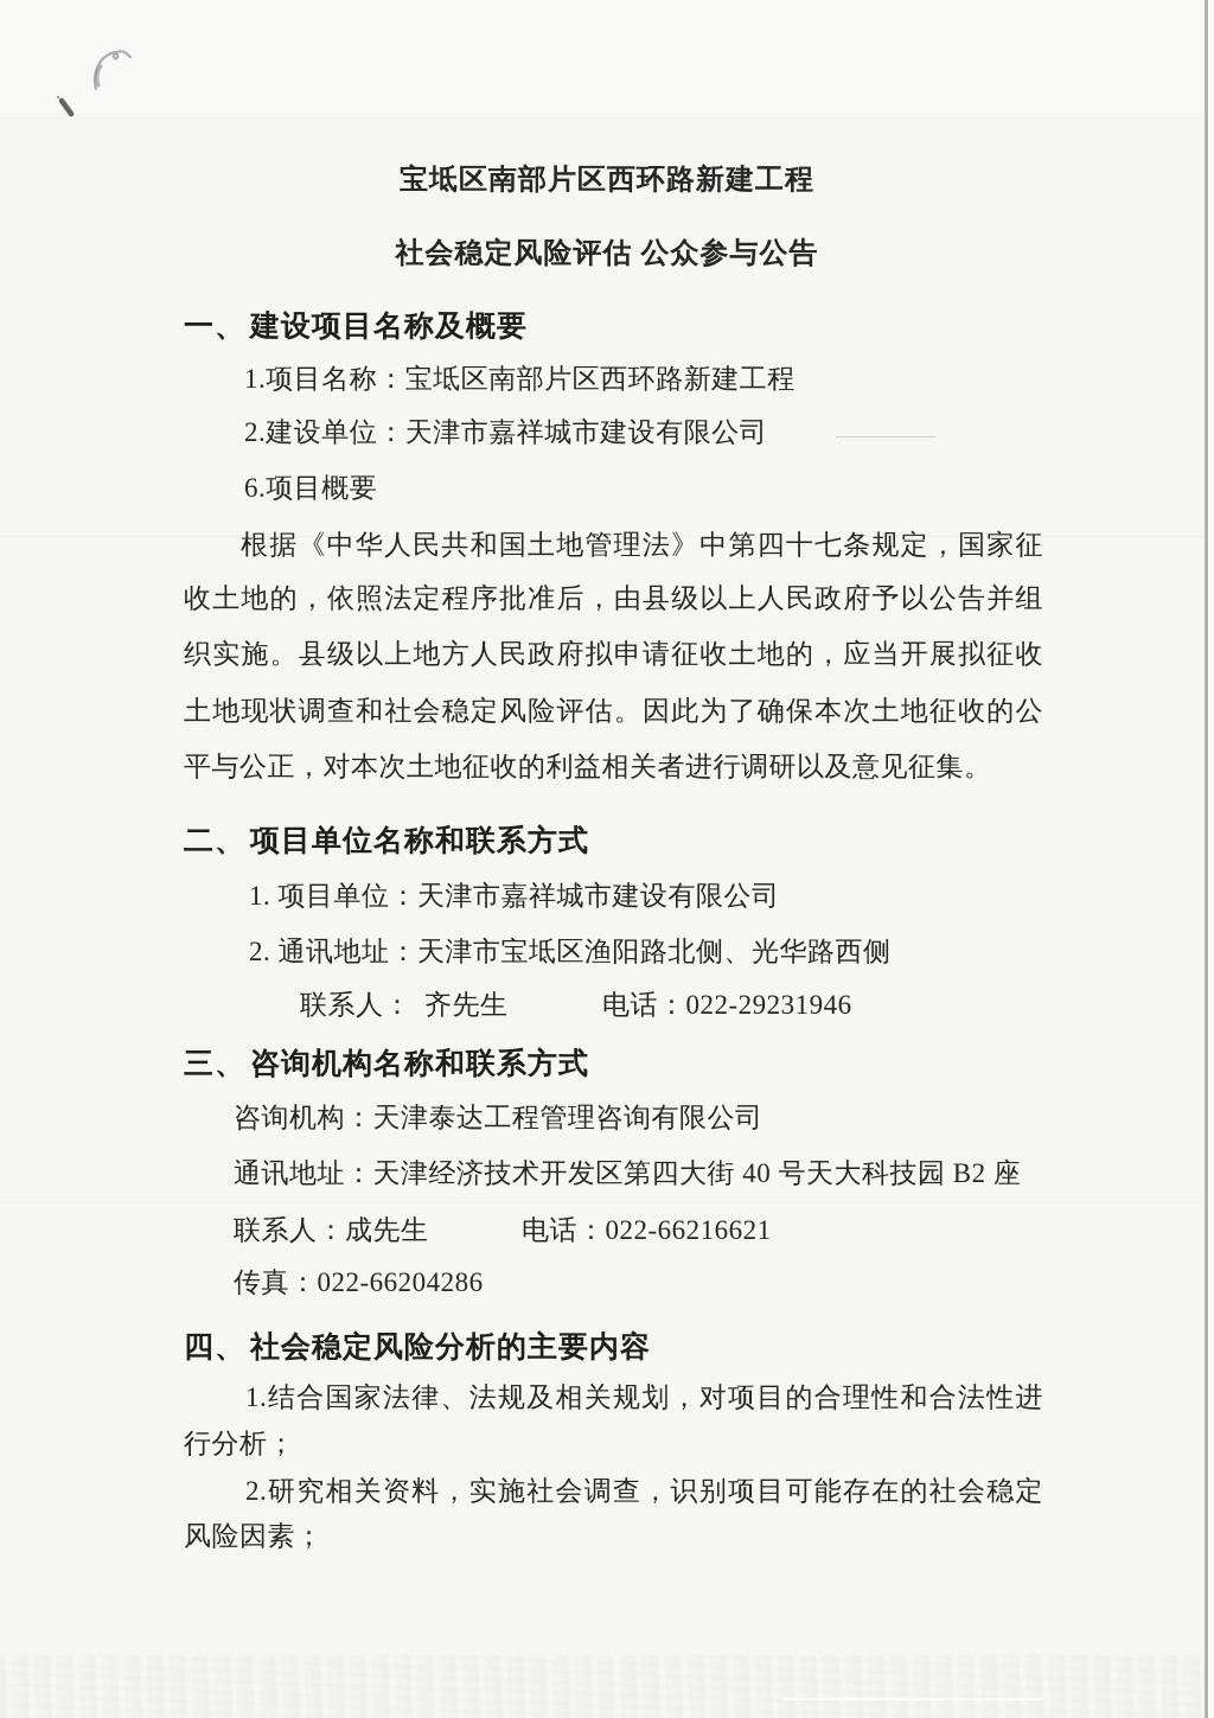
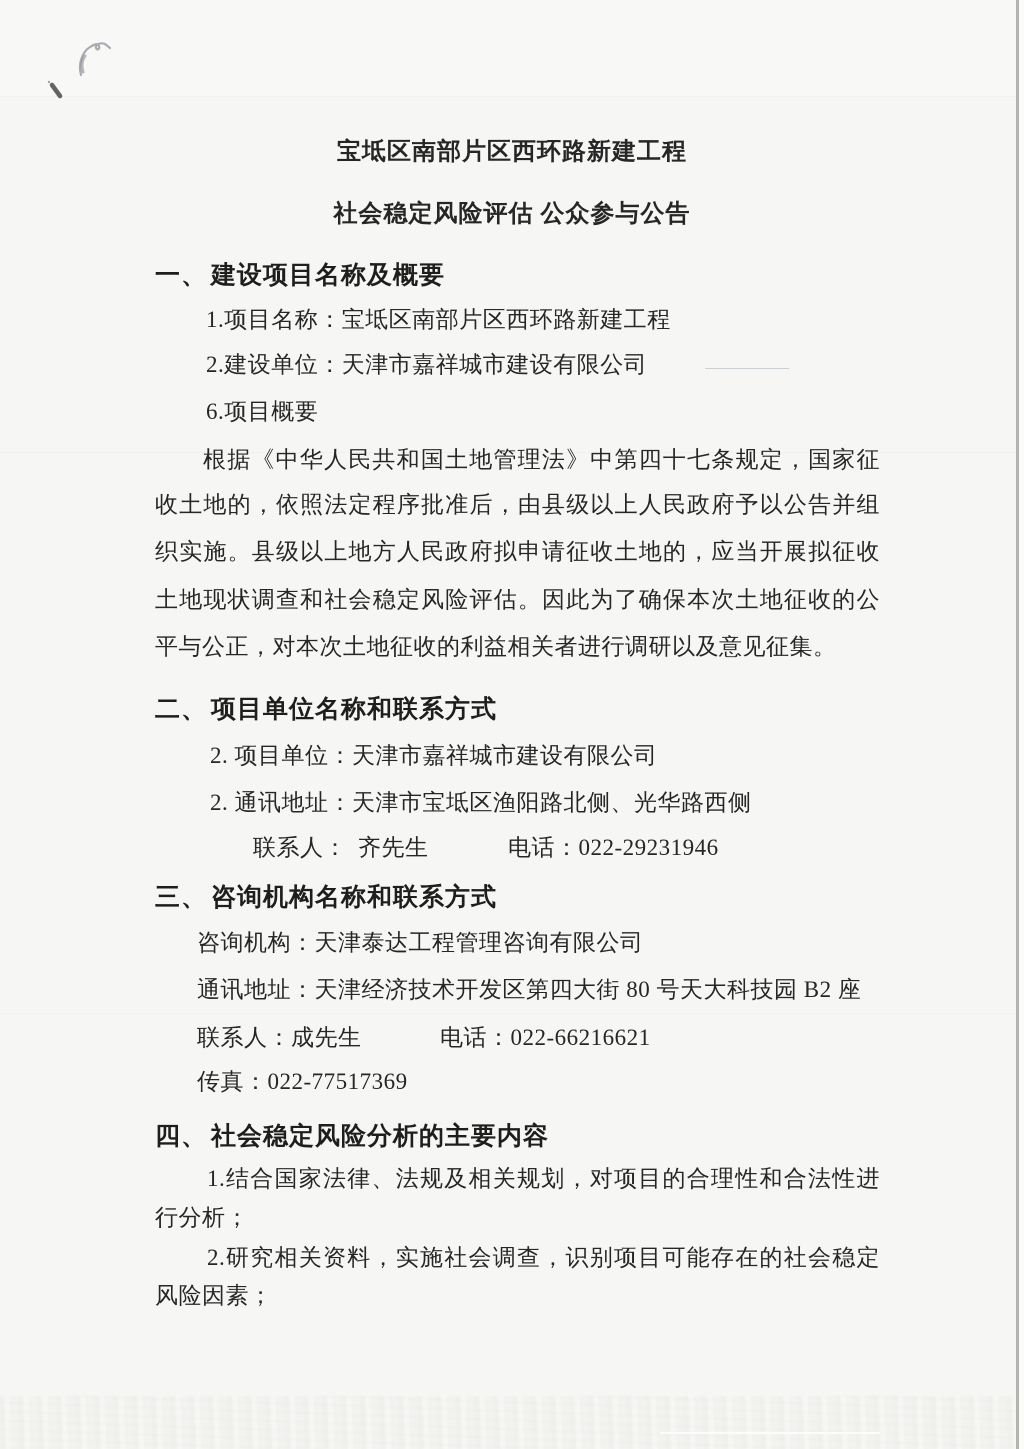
  宝坻区南部片区西环路新建工程
  社会稳定风险评估 公众参与公告
  一、 建设项目名称及概要
  1.项目名称：宝坻区南部片区西环路新建工程
  2.建设单位：天津市嘉祥城市建设有限公司
  6.项目概要
  根据《中华人民共和国土地管理法》中第四十七条规定，国家征
  收土地的，依照法定程序批准后，由县级以上人民政府予以公告并组
  织实施。县级以上地方人民政府拟申请征收土地的，应当开展拟征收
  土地现状调查和社会稳定风险评估。因此为了确保本次土地征收的公
  平与公正，对本次土地征收的利益相关者进行调研以及意见征集。
  二、 项目单位名称和联系方式
- 1. 项目单位：天津市嘉祥城市建设有限公司
+ 2. 项目单位：天津市嘉祥城市建设有限公司
  2. 通讯地址：天津市宝坻区渔阳路北侧、光华路西侧
  联系人：
  齐先生
  电话：022-29231946
  三、 咨询机构名称和联系方式
  咨询机构：天津泰达工程管理咨询有限公司
- 通讯地址：天津经济技术开发区第四大街 40 号天大科技园 B2 座
+ 通讯地址：天津经济技术开发区第四大街 80 号天大科技园 B2 座
  联系人：成先生
  电话：022-66216621
- 传真：022-66204286
+ 传真：022-77517369
  四、 社会稳定风险分析的主要内容
  1.结合国家法律、法规及相关规划，对项目的合理性和合法性进
  行分析；
  2.研究相关资料，实施社会调查，识别项目可能存在的社会稳定
  风险因素；
